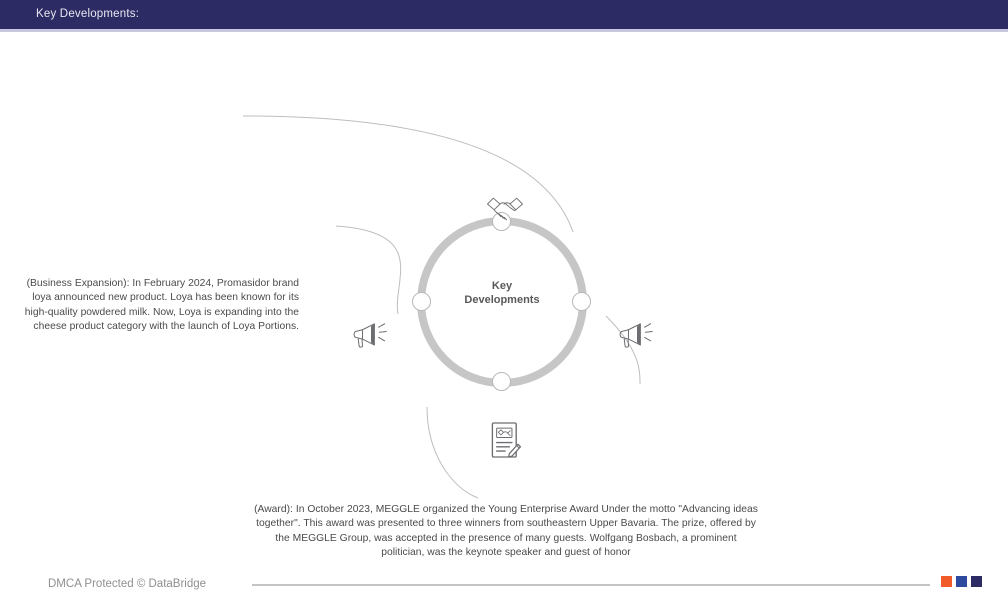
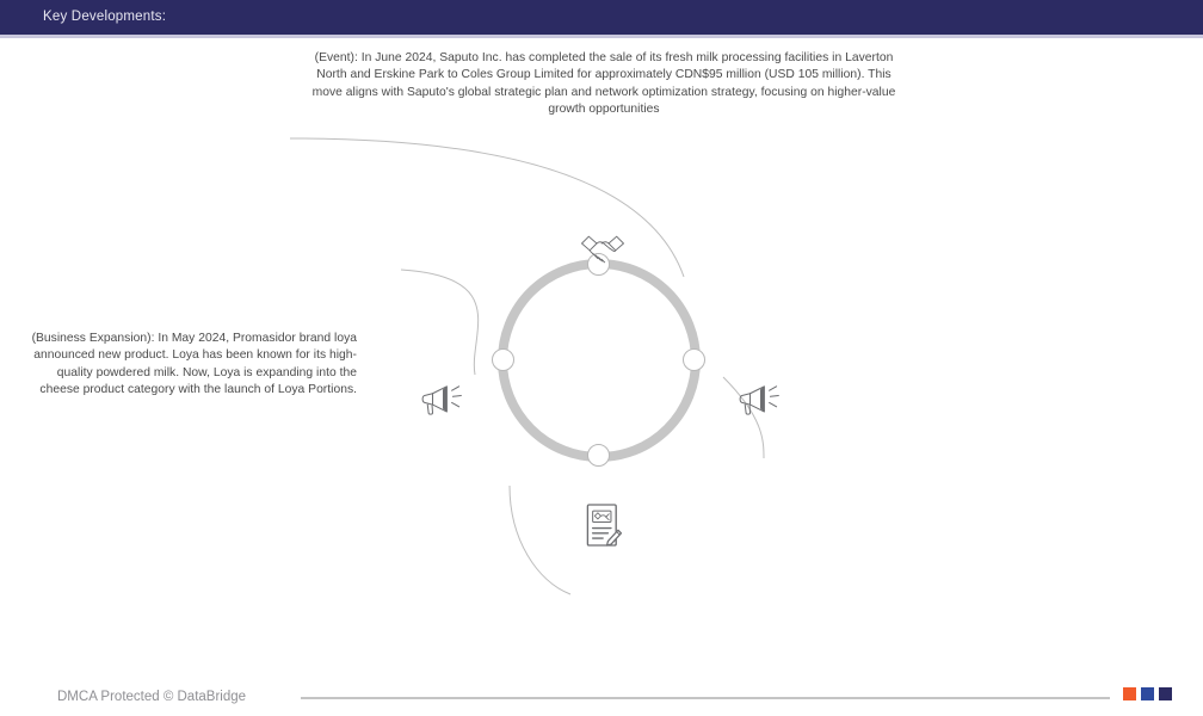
  Key Developments:
+ (Event): In June 2024, Saputo Inc. has completed the sale of its fresh milk processing facilities in Laverton North and Erskine Park to Coles Group Limited for approximately CDN$95 million (USD 105 million). This move aligns with Saputo's global strategic plan and network optimization strategy, focusing on higher-value growth opportunities
- (Business Expansion): In February 2024, Promasidor brand loya announced new product. Loya has been known for its high-quality powdered milk. Now, Loya is expanding into the cheese product category with the launch of Loya Portions.
+ (Business Expansion): In May 2024, Promasidor brand loya announced new product. Loya has been known for its high-quality powdered milk. Now, Loya is expanding into the cheese product category with the launch of Loya Portions.
- (Award): In October 2023, MEGGLE organized the Young Enterprise Award Under the motto "Advancing ideas together". This award was presented to three winners from southeastern Upper Bavaria. The prize, offered by the MEGGLE Group, was accepted in the presence of many guests. Wolfgang Bosbach, a prominent politician, was the keynote speaker and guest of honor
- Key
- Developments
  DMCA Protected © DataBridge
